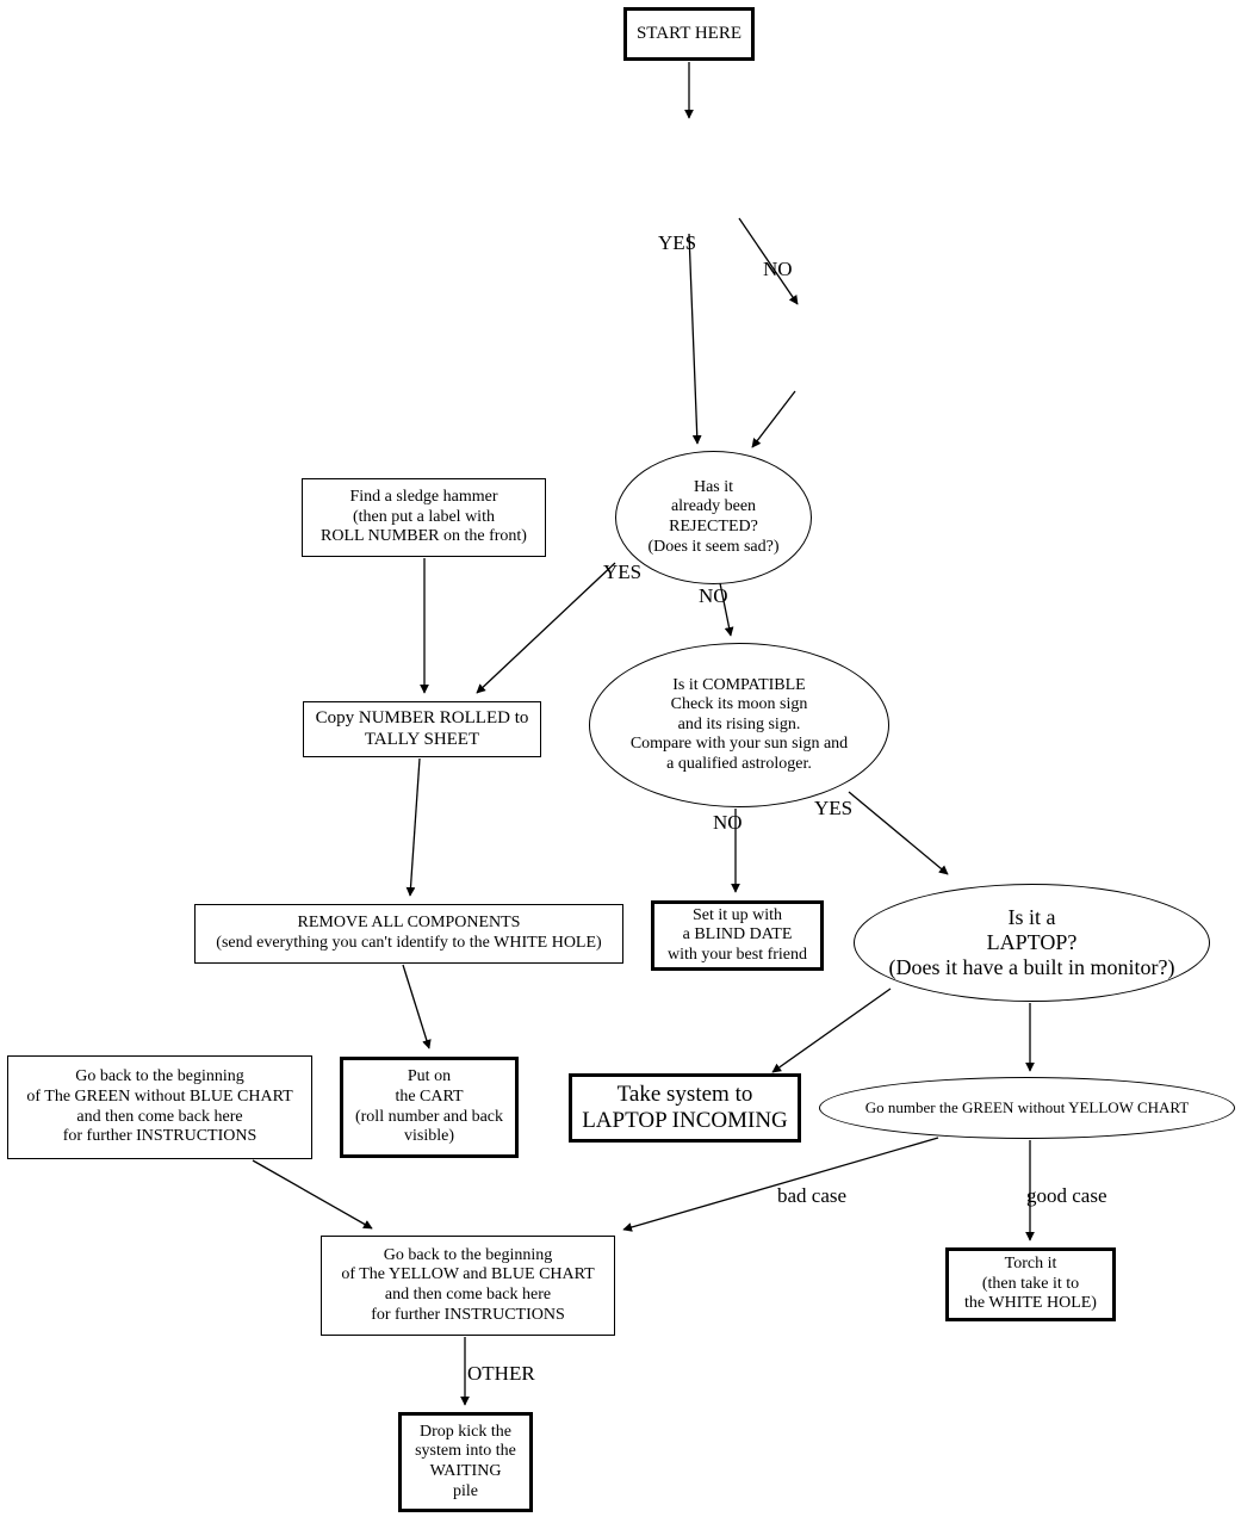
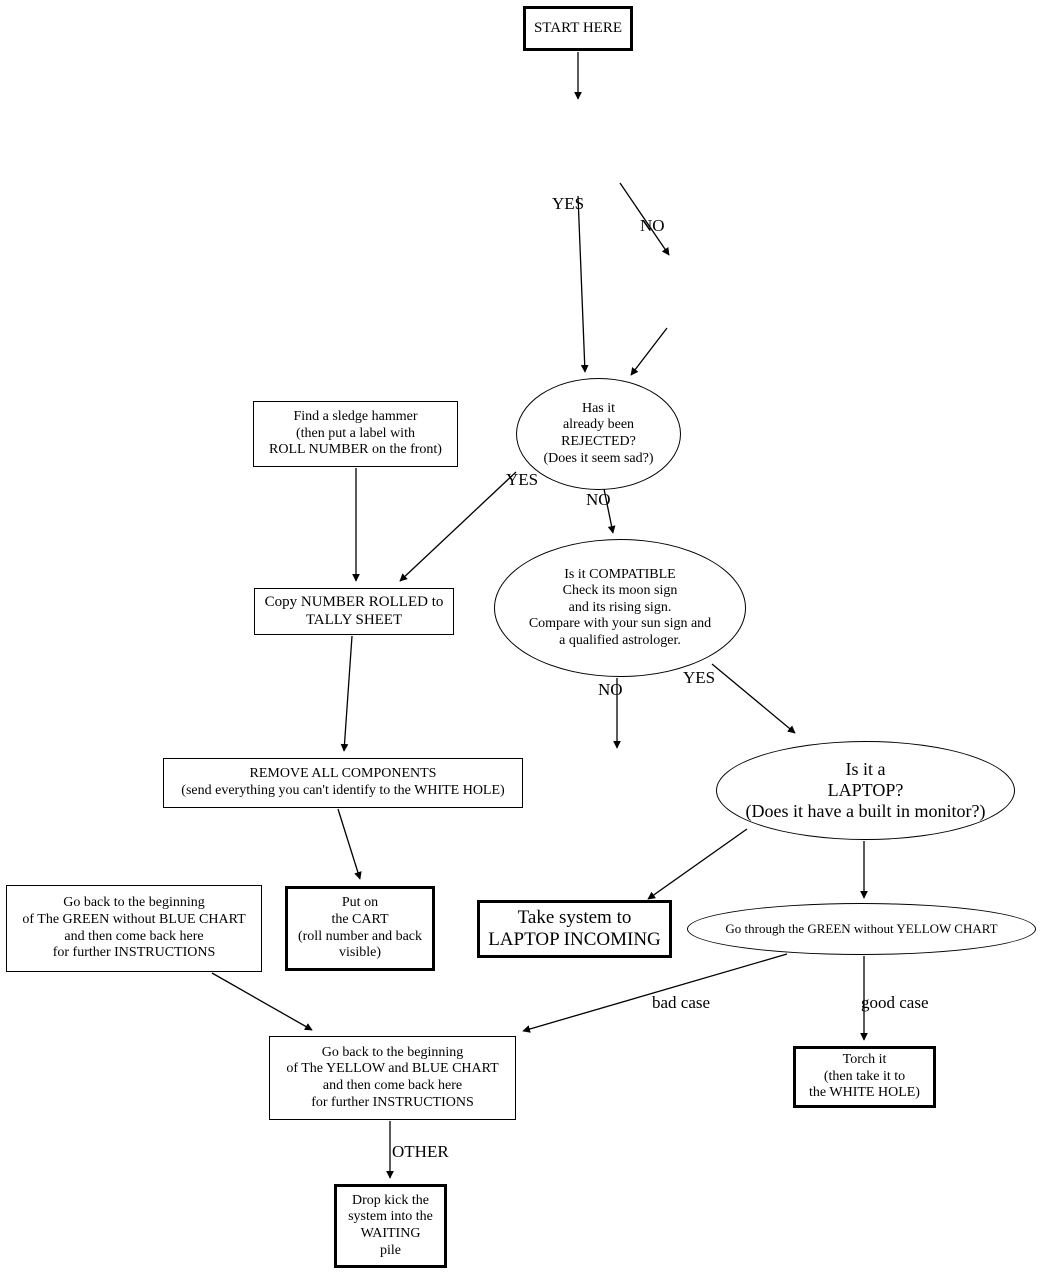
  START HERE
  Has it
  already been
  REJECTED?
  (Does it seem sad?)
  Find a sledge hammer
  (then put a label with
  ROLL NUMBER on the front)
  Copy NUMBER ROLLED to
  TALLY SHEET
  Is it COMPATIBLE
  Check its moon sign
  and its rising sign.
  Compare with your sun sign and
  a qualified astrologer.
  REMOVE ALL COMPONENTS
  (send everything you can't identify to the WHITE HOLE)
- Set it up with
- a BLIND DATE
- with your best friend
  Is it a
  LAPTOP?
  (Does it have a built in monitor?)
  Go back to the beginning
  of The GREEN without BLUE CHART
  and then come back here
  for further INSTRUCTIONS
  Put on
  the CART
  (roll number and back
  visible)
  Take system to
  LAPTOP INCOMING
- Go number the GREEN without YELLOW CHART
+ Go through the GREEN without YELLOW CHART
  Go back to the beginning
  of The YELLOW and BLUE CHART
  and then come back here
  for further INSTRUCTIONS
  Torch it
  (then take it to
  the WHITE HOLE)
  Drop kick the
  system into the
  WAITING
  pile
  YES
  NO
  YES
  NO
  NO
  YES
  bad case
  good case
  OTHER
